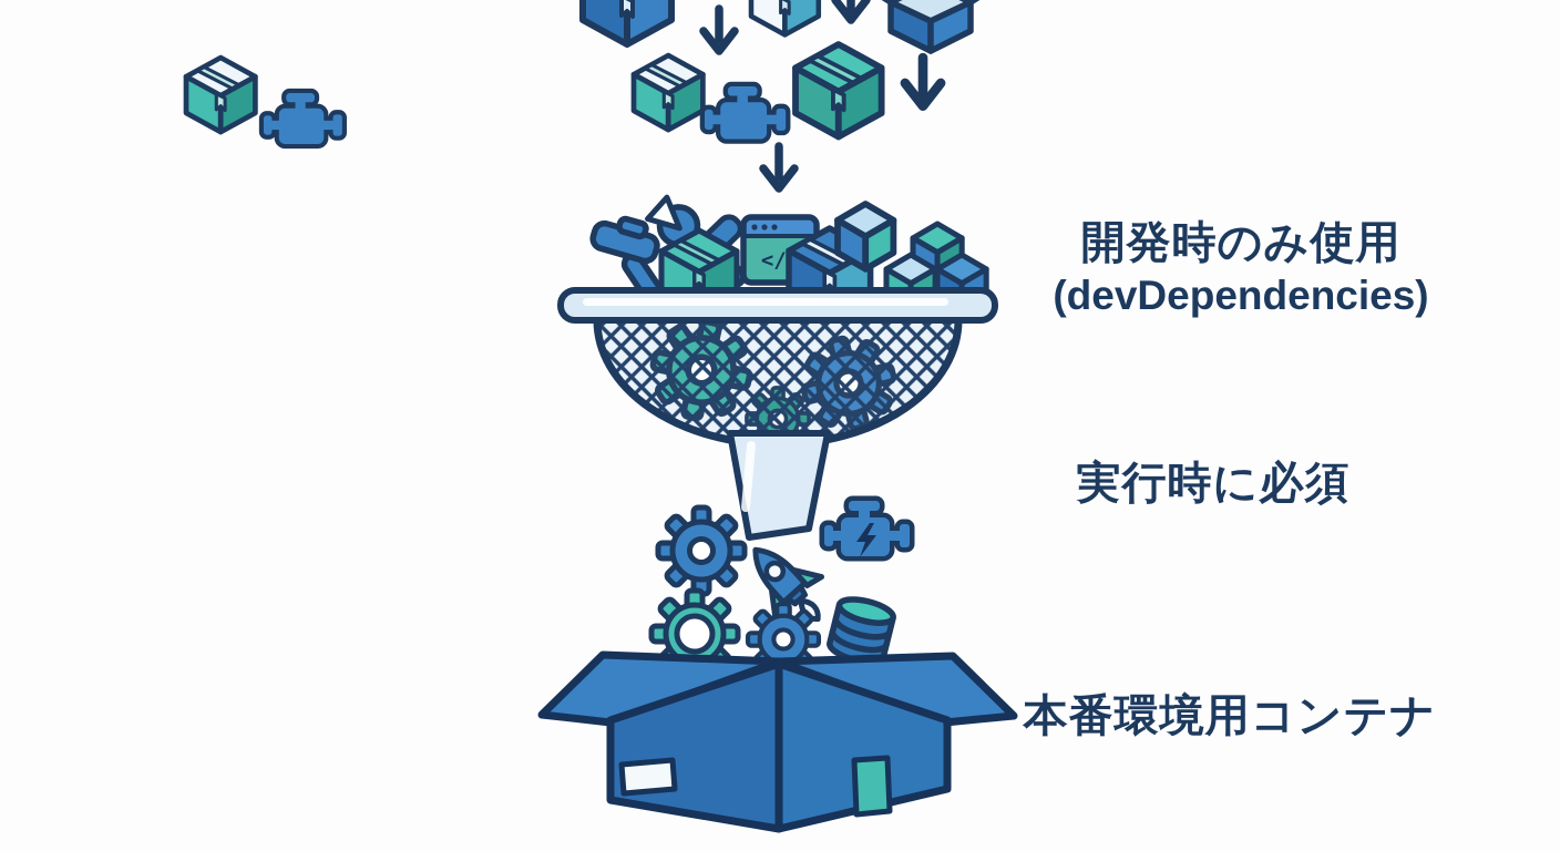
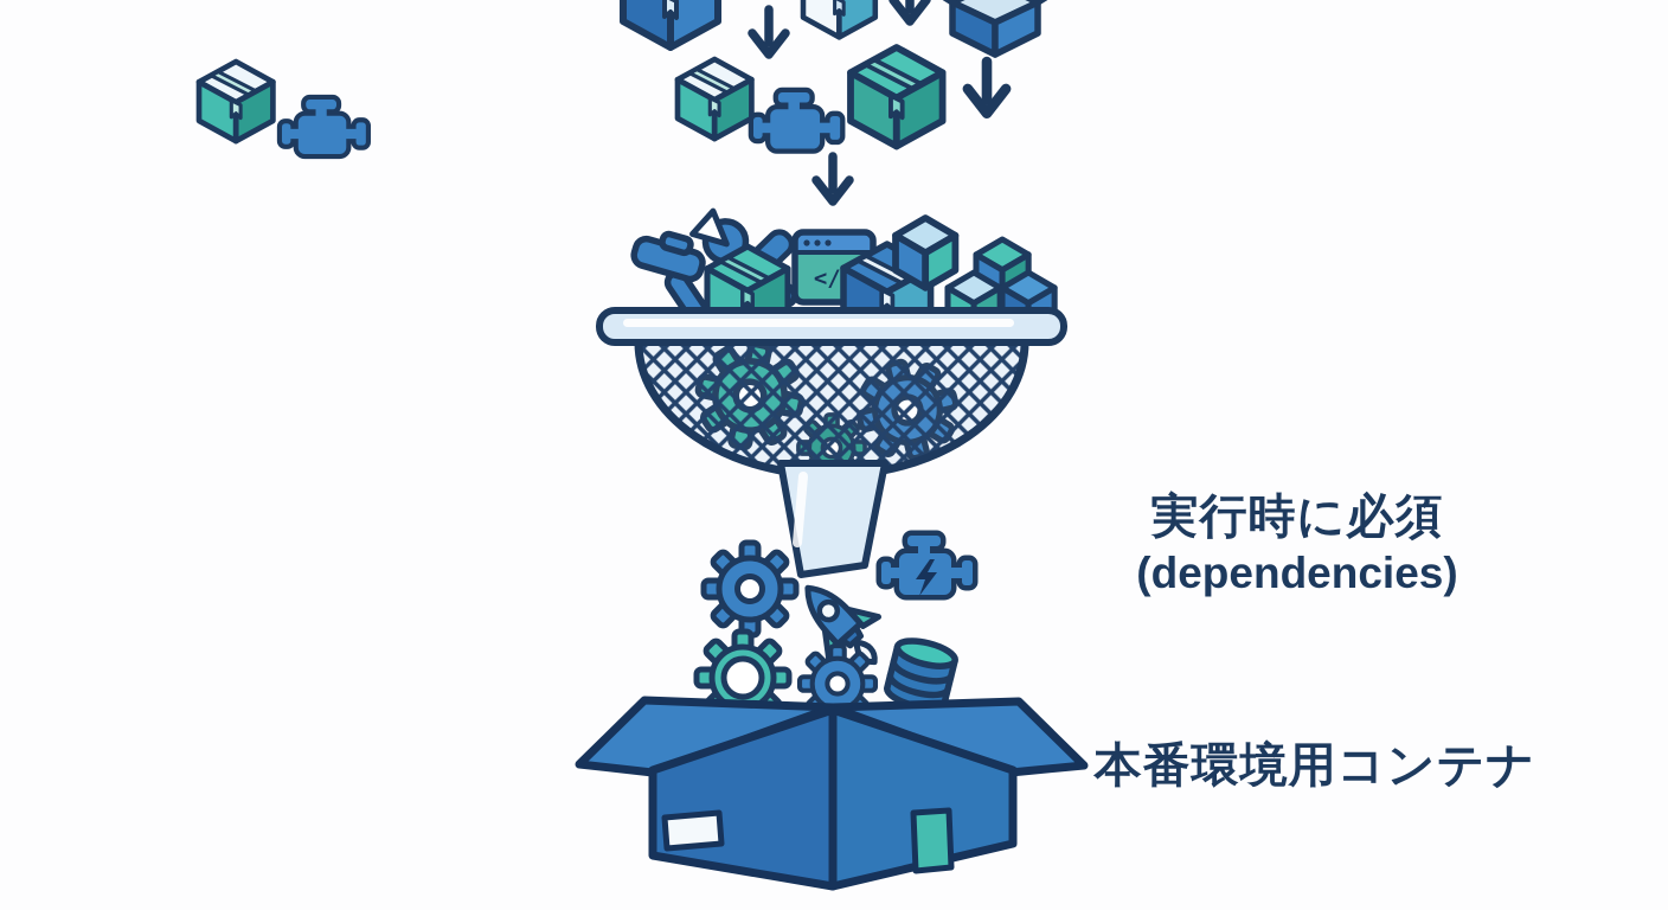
- 開発時のみ使用
- (devDependencies)
  実行時に必須
+ (dependencies)
  本番環境用コンテナ
